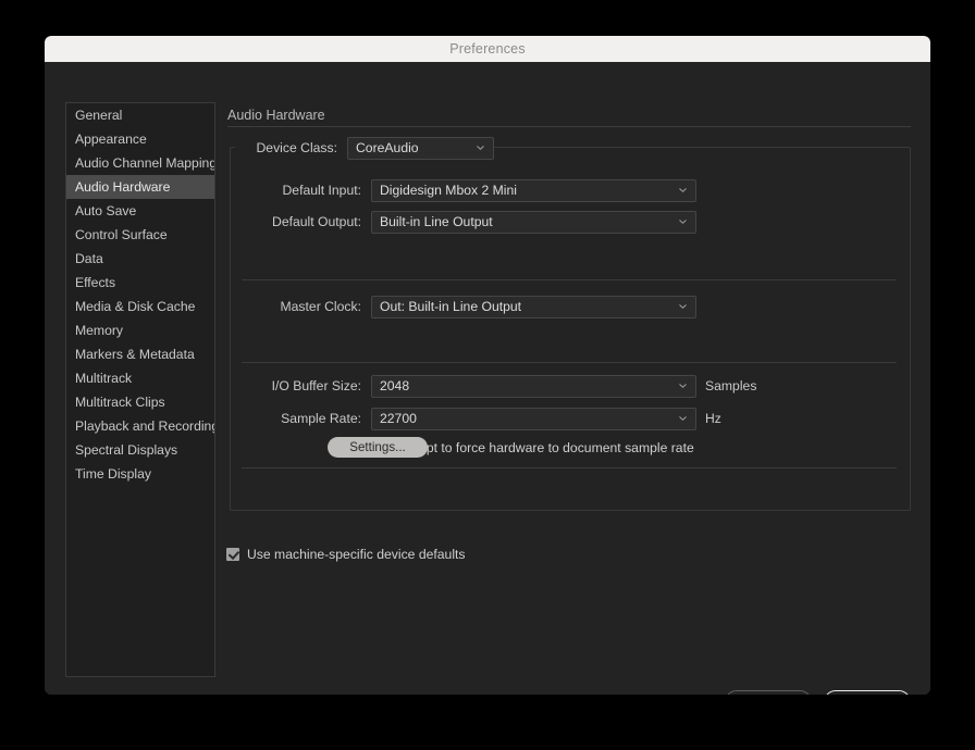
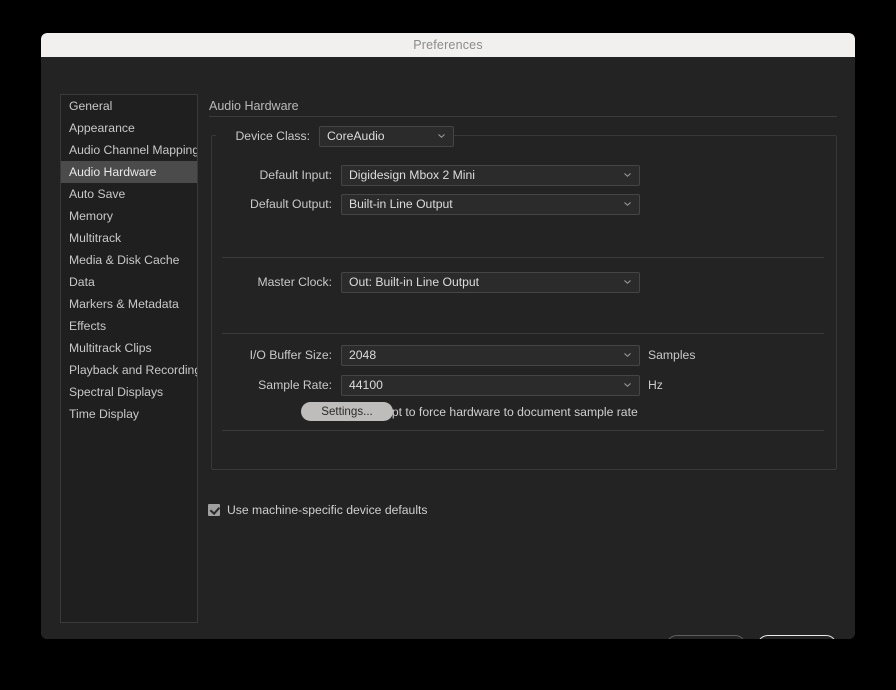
  Preferences
  General
  Appearance
  Audio Channel Mapping
  Audio Hardware
  Auto Save
- Control Surface
- Data
+ Memory
- Effects
+ Multitrack
  Media & Disk Cache
- Memory
+ Data
  Markers & Metadata
- Multitrack
+ Effects
  Multitrack Clips
  Playback and Recordin
  Spectral Displays
  Time Display
  Audio Hardware
  Device Class:
  CoreAudio
  Default Input:
  Digidesign Mbox 2 Mini
  Default Output:
  Built-in Line Output
  Master Clock:
  Out: Built-in Line Output
  I/O Buffer Size:
  2048
  Samples
  Sample Rate:
- 22700
+ 44100
  Hz
  pt to force hardware to document sample rate
  Settings...
  Use machine-specific device defaults
